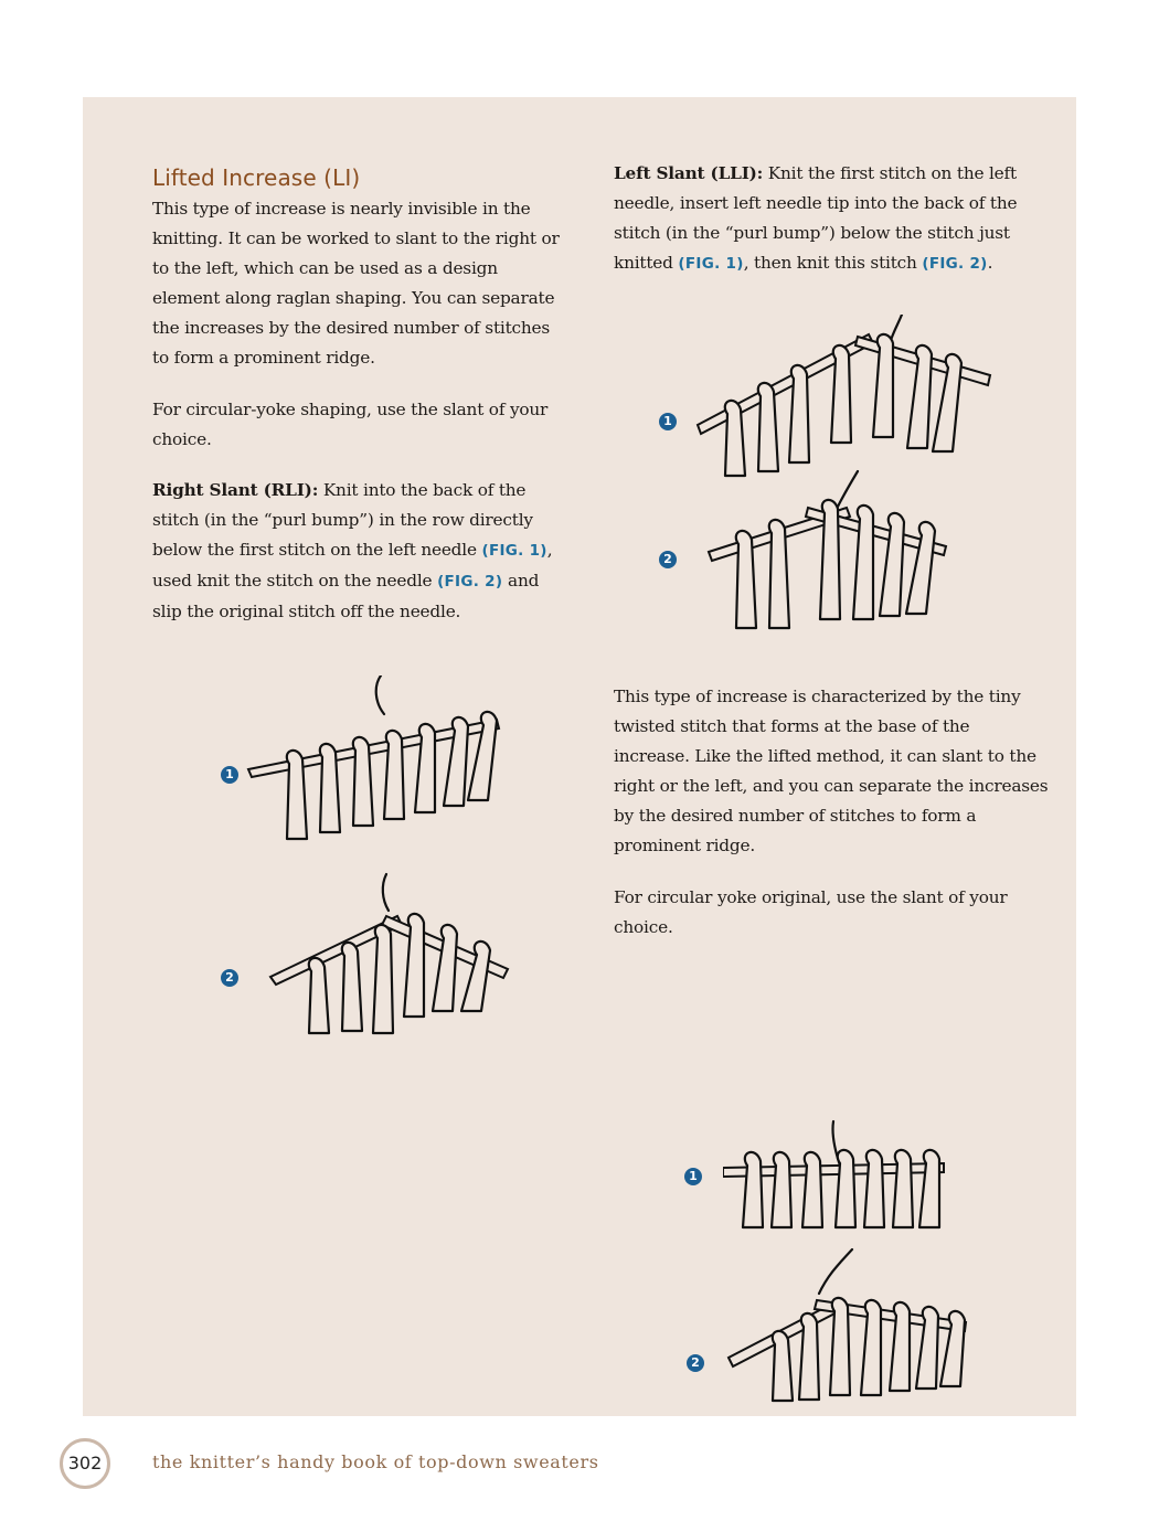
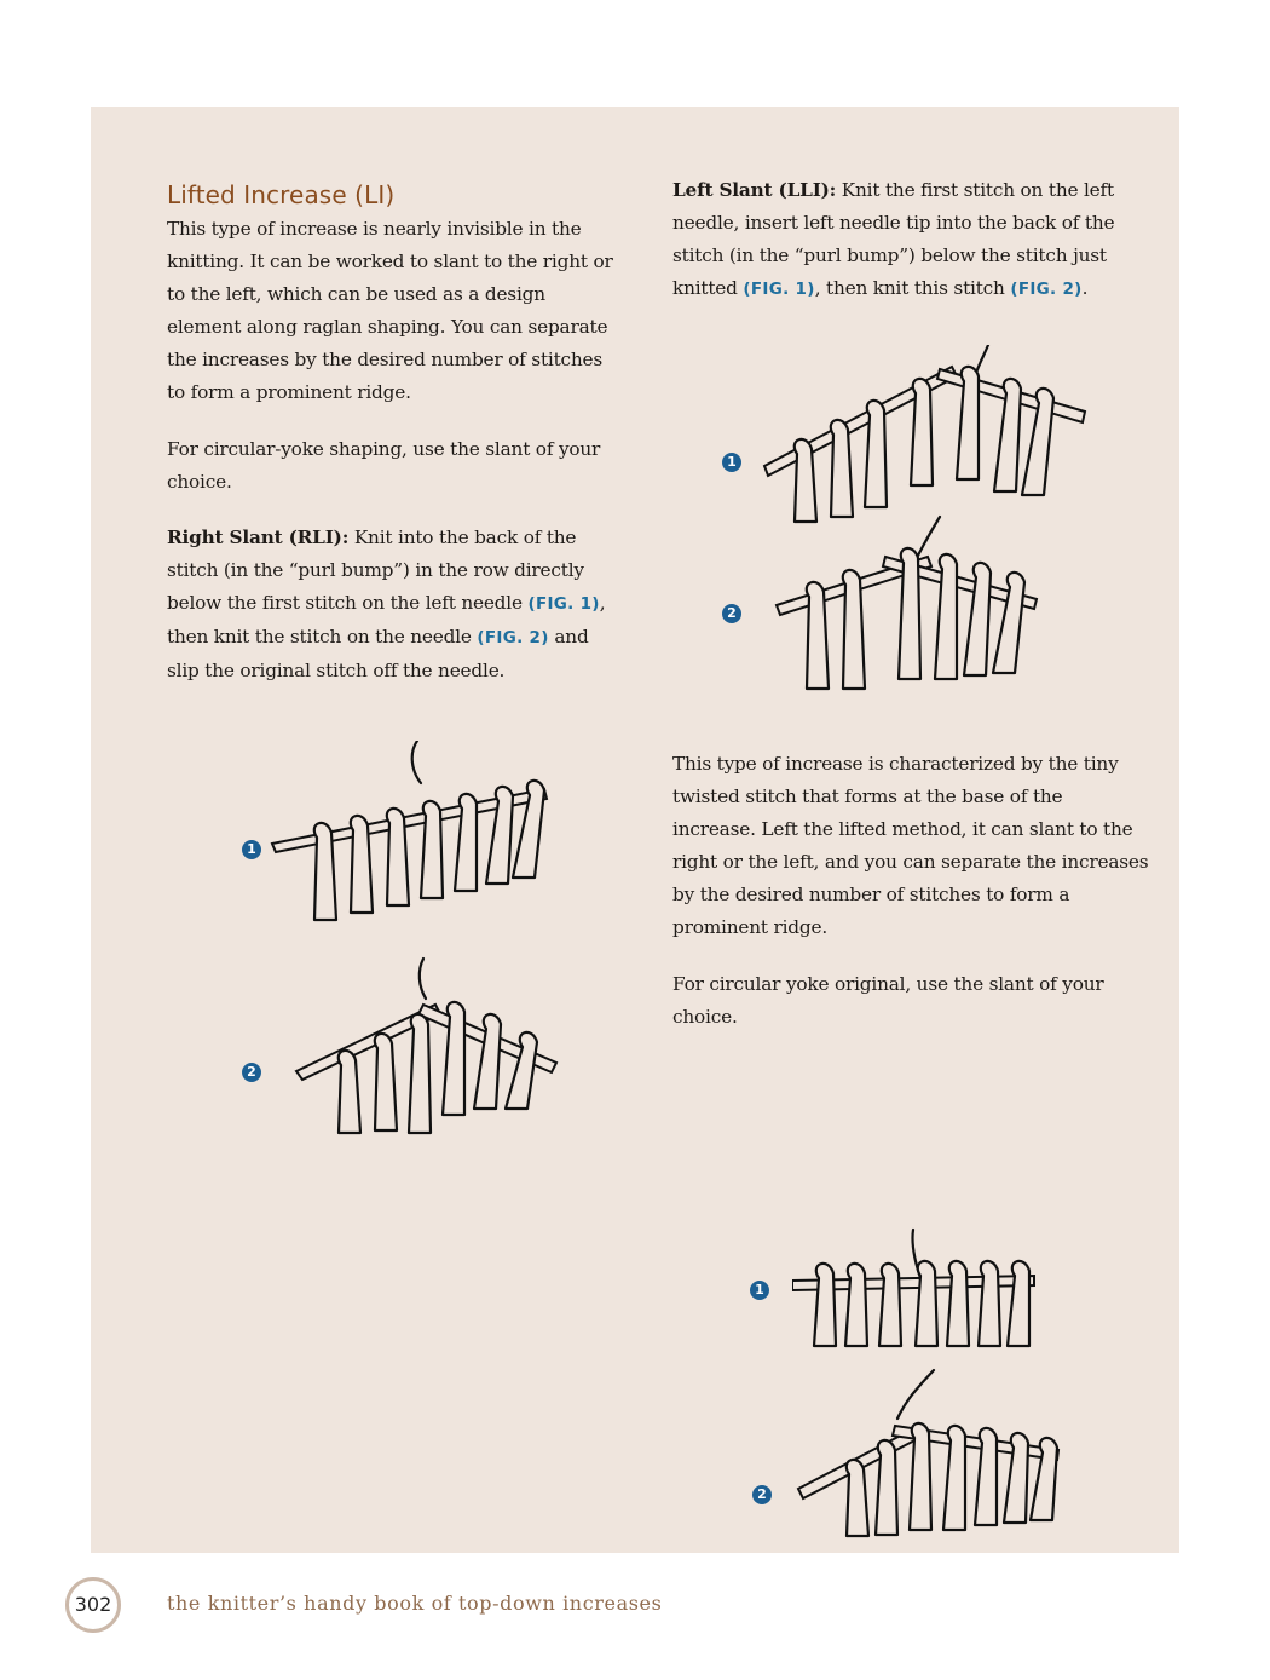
  Lifted Increase (LI)
  This type of increase is nearly invisible in the knitting. It can be worked to slant to the right or to the left, which can be used as a design element along raglan shaping. You can separate the increases by the desired number of stitches to form a prominent ridge.
  For circular-yoke shaping, use the slant of your choice.
- Right Slant (RLI): Knit into the back of the stitch (in the “purl bump”) in the row directly below the first stitch on the left needle (FIG. 1), used knit the stitch on the needle (FIG. 2) and slip the original stitch off the needle.
+ Right Slant (RLI): Knit into the back of the stitch (in the “purl bump”) in the row directly below the first stitch on the left needle (FIG. 1), then knit the stitch on the needle (FIG. 2) and slip the original stitch off the needle.
  Left Slant (LLI): Knit the first stitch on the left needle, insert left needle tip into the back of the stitch (in the “purl bump”) below the stitch just knitted (FIG. 1), then knit this stitch (FIG. 2).
- This type of increase is characterized by the tiny twisted stitch that forms at the base of the increase. Like the lifted method, it can slant to the right or the left, and you can separate the increases by the desired number of stitches to form a prominent ridge.
+ This type of increase is characterized by the tiny twisted stitch that forms at the base of the increase. Left the lifted method, it can slant to the right or the left, and you can separate the increases by the desired number of stitches to form a prominent ridge.
  For circular yoke original, use the slant of your choice.
  1
  2
  1
  2
  1
  2
  302
- the knitter’s handy book of top-down sweaters
+ the knitter’s handy book of top-down increases
